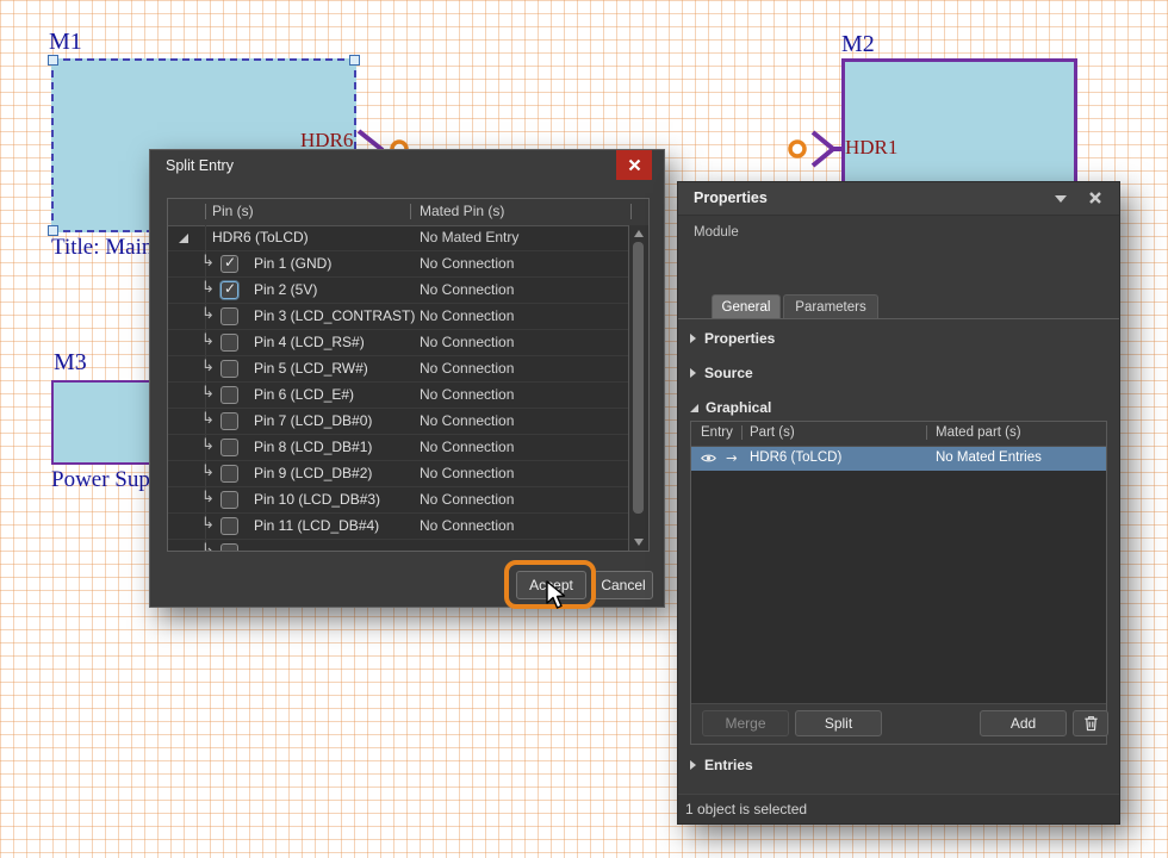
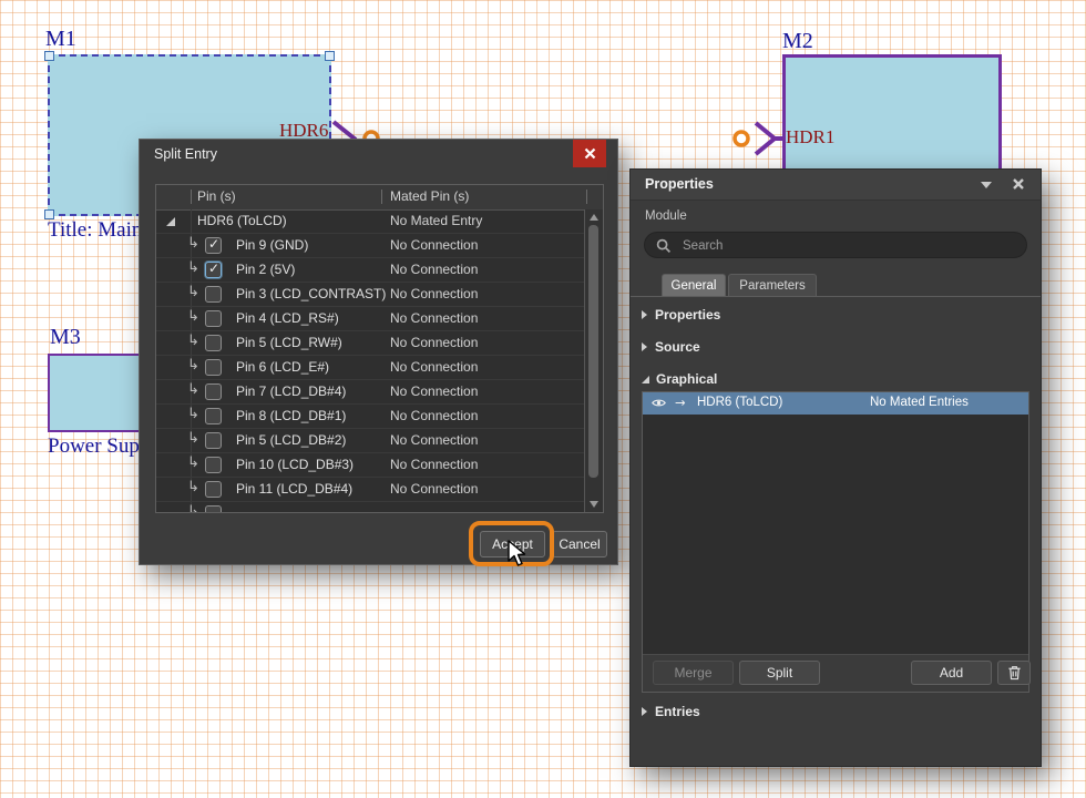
  M1
  M2
  M3
  Title: Main
  Power Sup
  HDR6
  HDR1
  Split Entry
  Pin (s)
  Mated Pin (s)
  HDR6 (ToLCD)
  No Mated Entry
  ↳
- Pin 1 (GND)
+ Pin 9 (GND)
  No Connection
  ↳
  Pin 2 (5V)
  No Connection
  ↳
  Pin 3 (LCD_CONTRAST)
  No Connection
  ↳
  Pin 4 (LCD_RS#)
  No Connection
  ↳
  Pin 5 (LCD_RW#)
  No Connection
  ↳
  Pin 6 (LCD_E#)
  No Connection
  ↳
- Pin 7 (LCD_DB#0)
+ Pin 7 (LCD_DB#4)
  No Connection
  ↳
  Pin 8 (LCD_DB#1)
  No Connection
  ↳
- Pin 9 (LCD_DB#2)
+ Pin 5 (LCD_DB#2)
  No Connection
  ↳
  Pin 10 (LCD_DB#3)
  No Connection
  ↳
  Pin 11 (LCD_DB#4)
  No Connection
  ↳
  Acept
  Cancel
  Properties
  Module
+ Search
  General
  Parameters
  Properties
  Source
  Graphical
- Entry
- Part (s)
- Mated part (s)
  →
  HDR6 (ToLCD)
  No Mated Entries
  Merge
  Split
  Add
  Entries
- 1 object is selected
